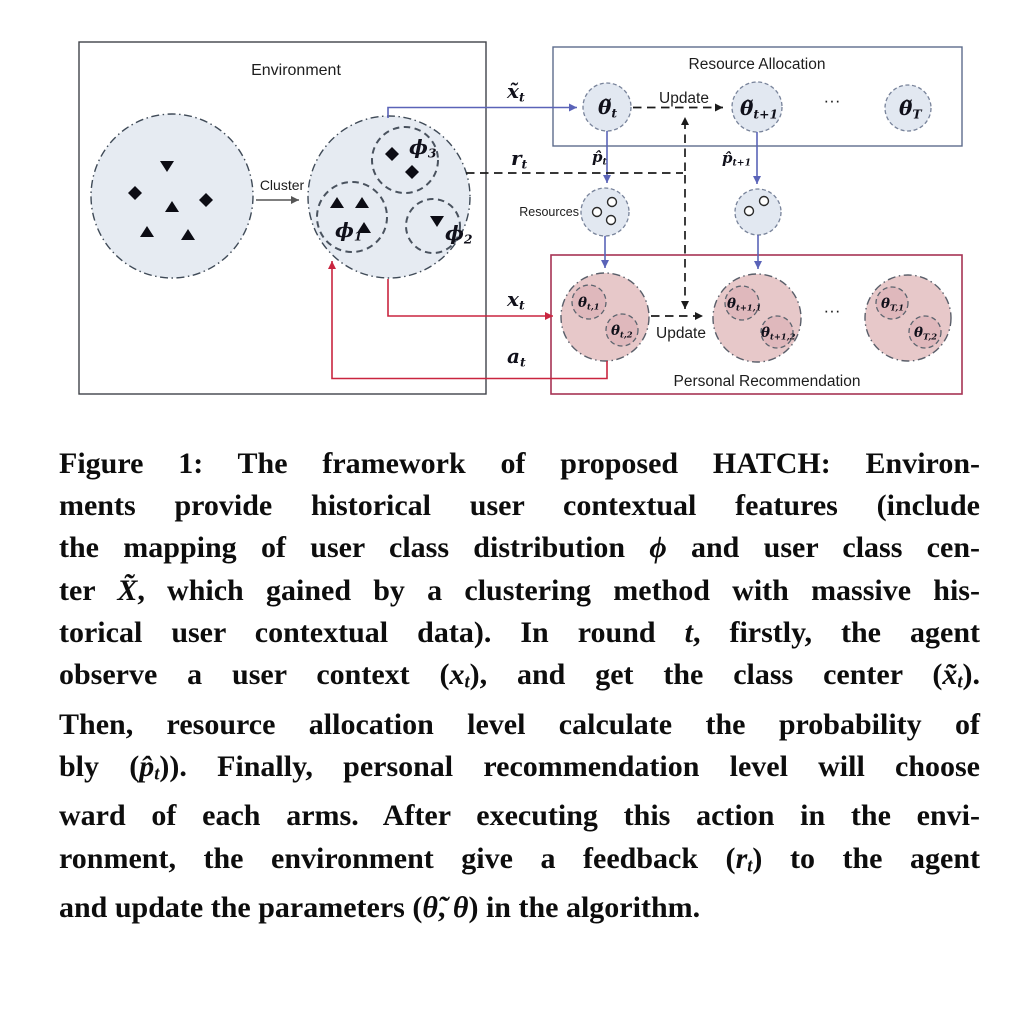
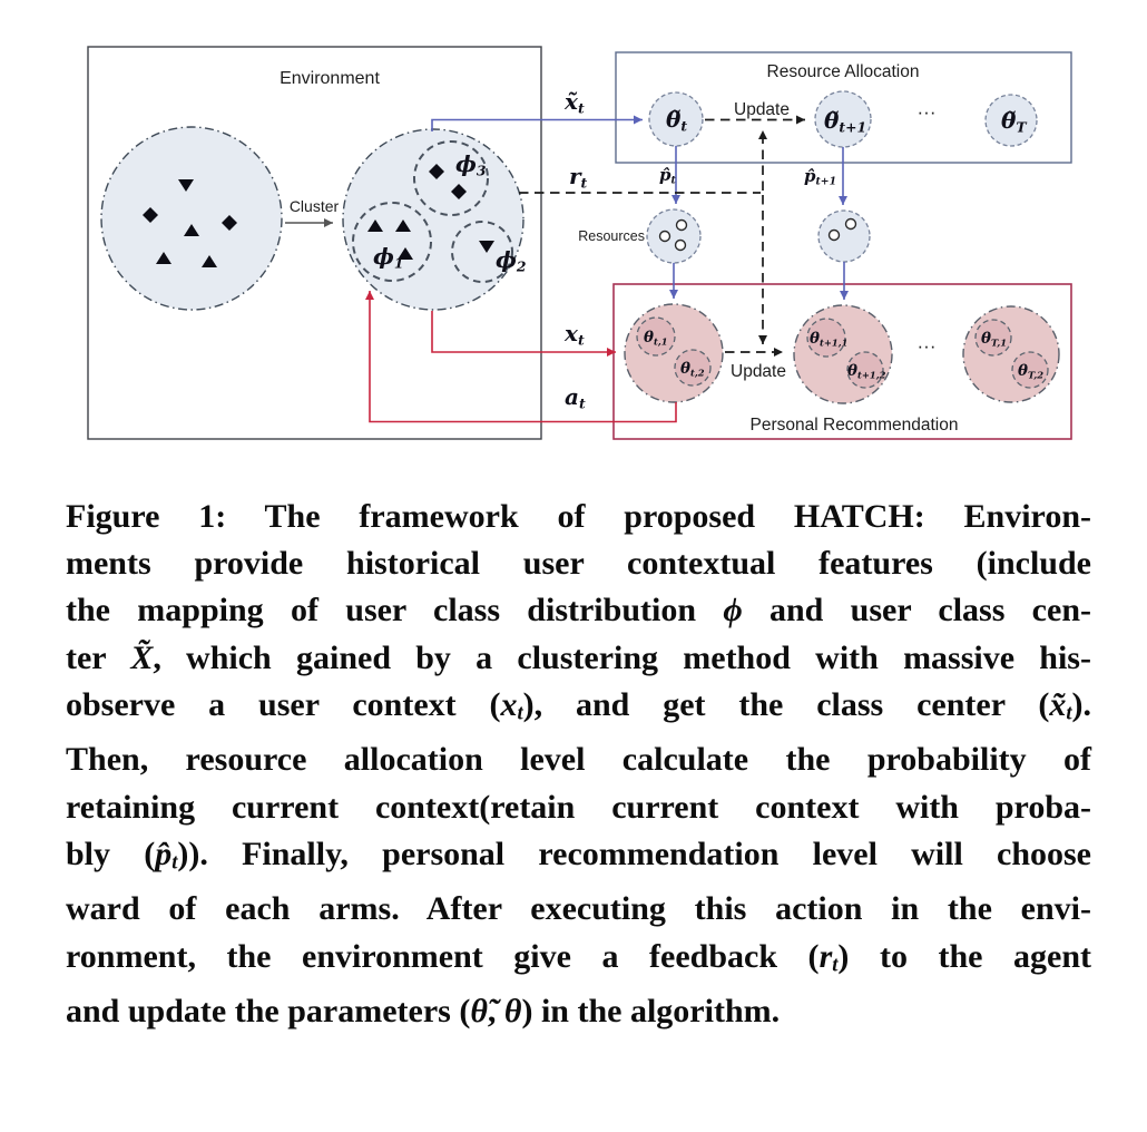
  Environment
  Cluster
  Resource Allocation
  Update
  Resources
  Update
  Personal Recommendation
  ···
  ···
  x̃t
  rt
  xt
  at
  p̂t
  p̂t+1
  θ̃t
  θ̃t+1
  θ̃T
  θt,1
  θt,2
  θt+1,1
  θt+1,2
  θT,1
  θT,2
  ϕ1
  ϕ2
  ϕ3
  Figure 1: The framework of proposed HATCH: Environ-
  ments provide historical user contextual features (include
  the mapping of user class distribution ϕ and user class cen-
  ter X̃, which gained by a clustering method with massive his-
- torical user contextual data). In round t, firstly, the agent
  observe a user context (xt), and get the class center (x̃t).
  Then, resource allocation level calculate the probability of
+ retaining current context(retain current context with proba-
  bly (p̂t)). Finally, personal recommendation level will choose
  ward of each arms. After executing this action in the envi-
  ronment, the environment give a feedback (rt) to the agent
  and update the parameters (θ̃, θ) in the algorithm.
